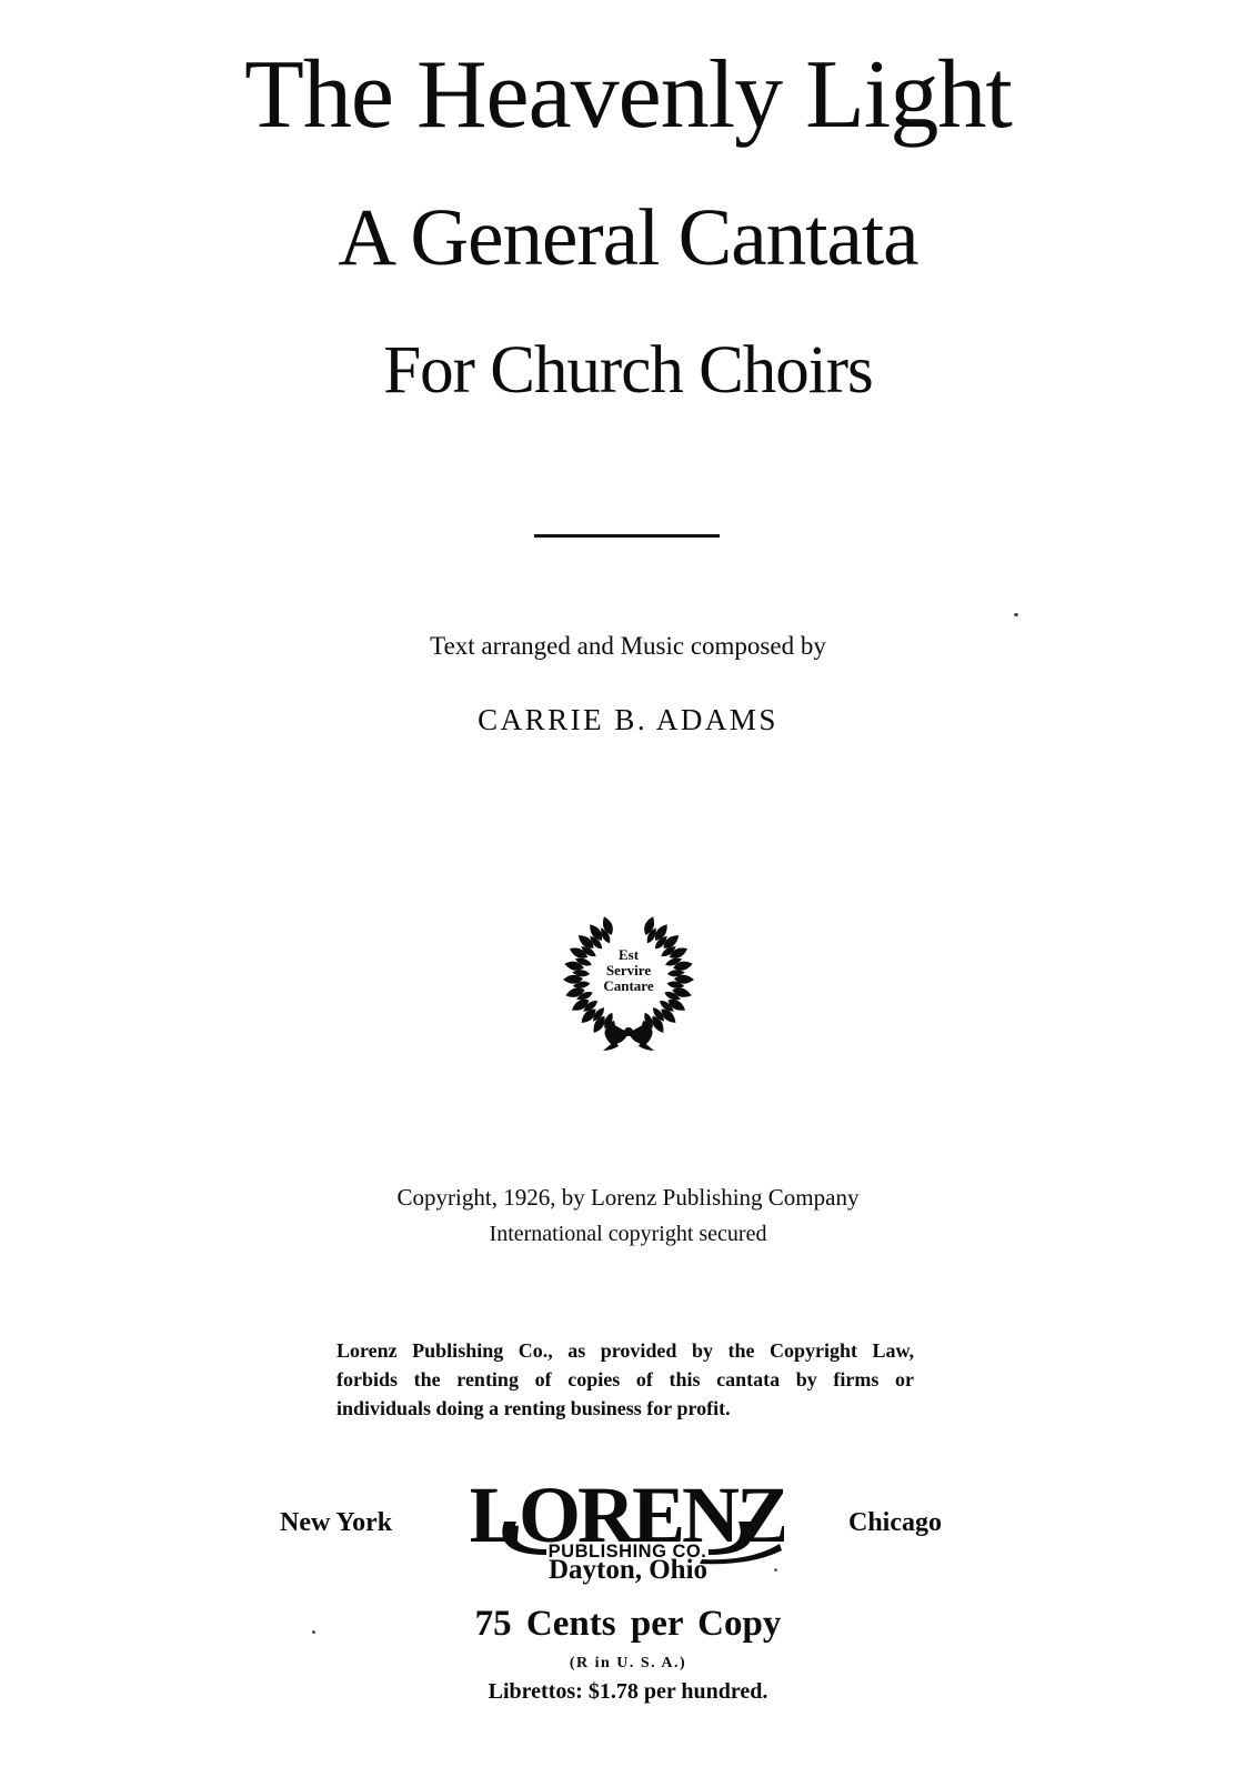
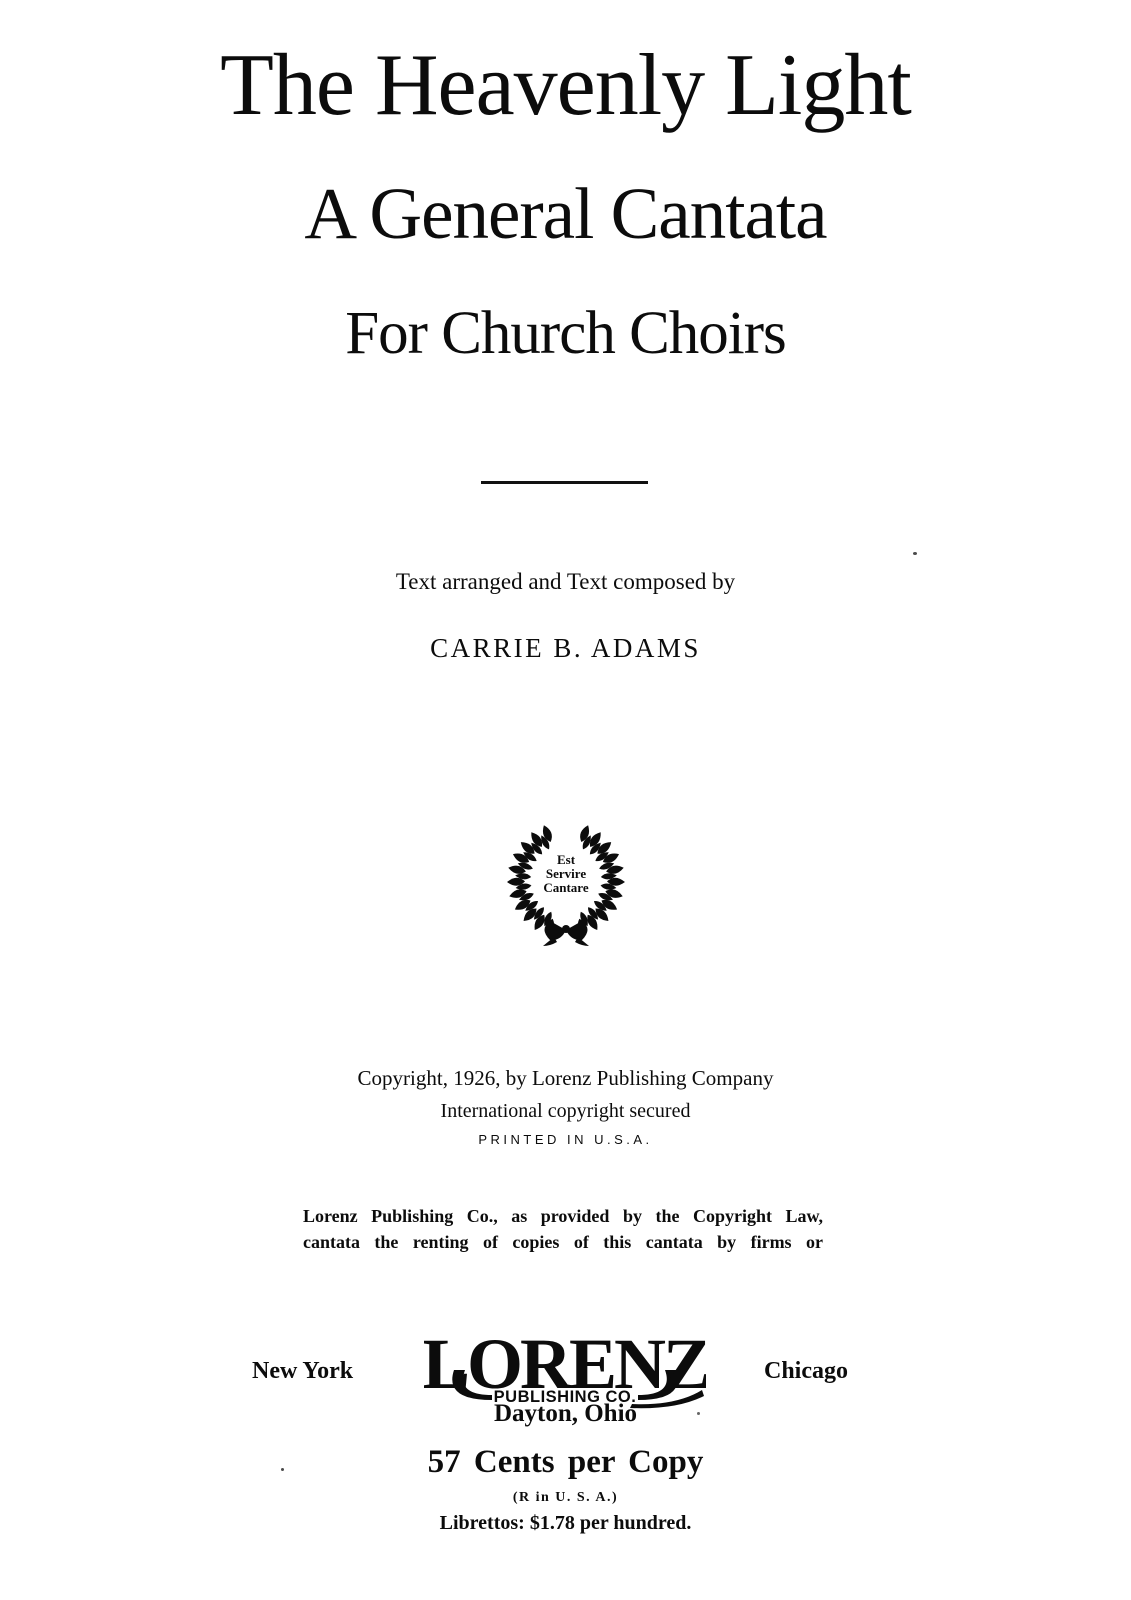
  The Heavenly Light
  A General Cantata
  For Church Choirs
- Text arranged and Music composed by
+ Text arranged and Text composed by
  CARRIE B. ADAMS
  Est
  Servire
  Cantare
  Copyright, 1926, by Lorenz Publishing Company
  International copyright secured
+ PRINTED IN U.S.A.
  Lorenz Publishing Co., as provided by the Copyright Law,
- forbids the renting of copies of this cantata by firms or
+ cantata the renting of copies of this cantata by firms or
- individuals doing a renting business for profit.
  New York
  Chicago
  LORENZ
  PUBLISHING CO.
  Dayton, Ohio
- 75 Cents per Copy
+ 57 Cents per Copy
  (R in U. S. A.)
  Librettos: $1.78 per hundred.
